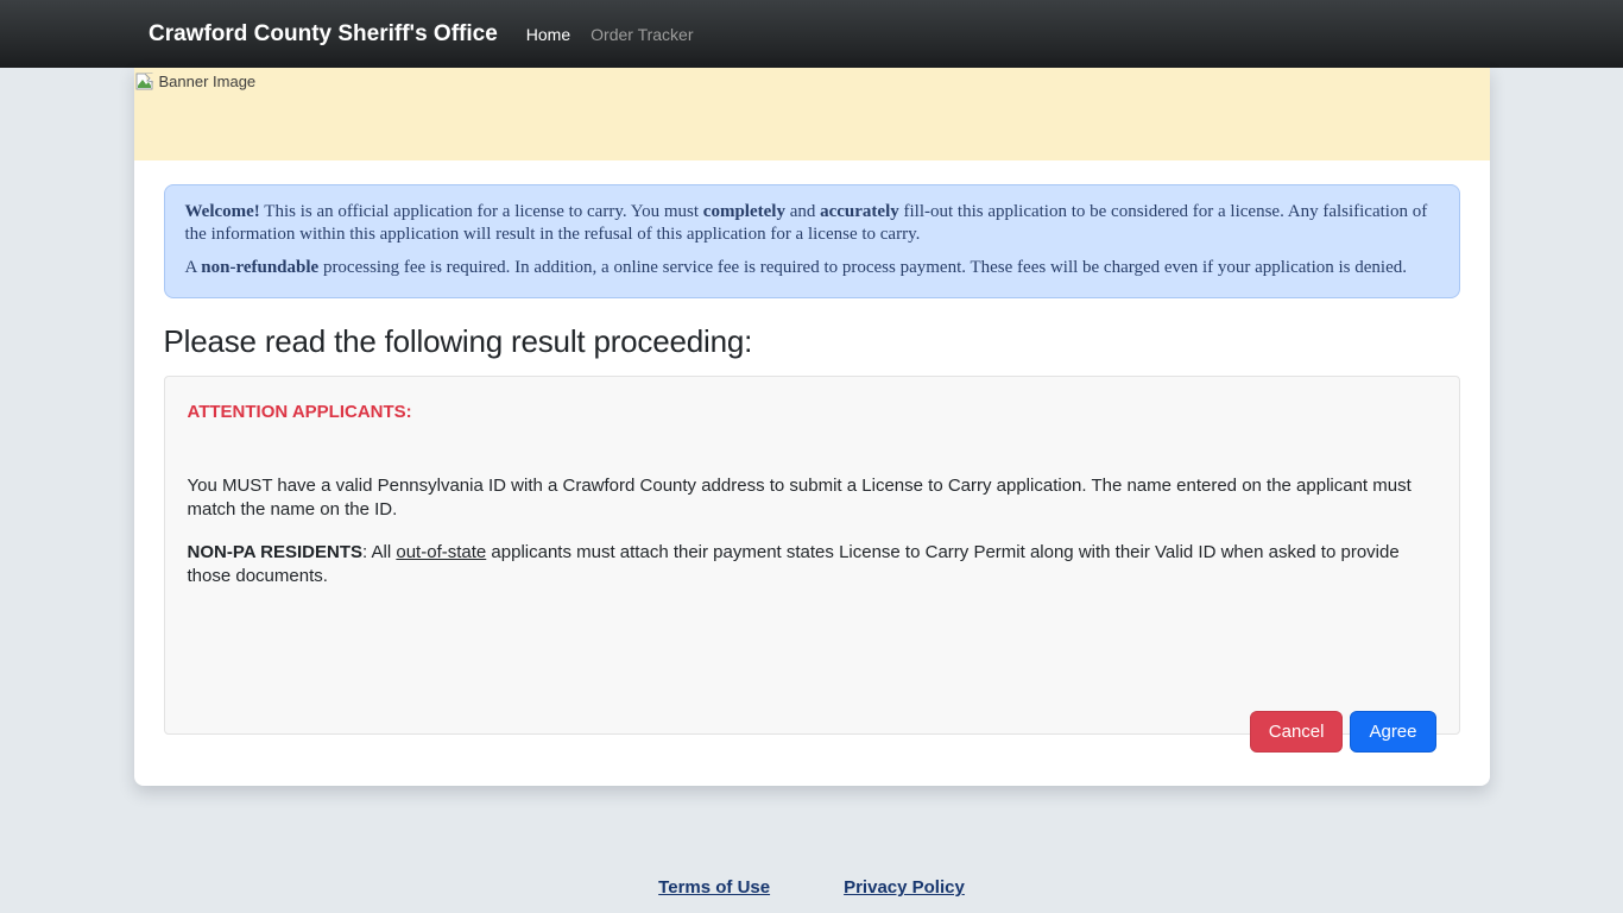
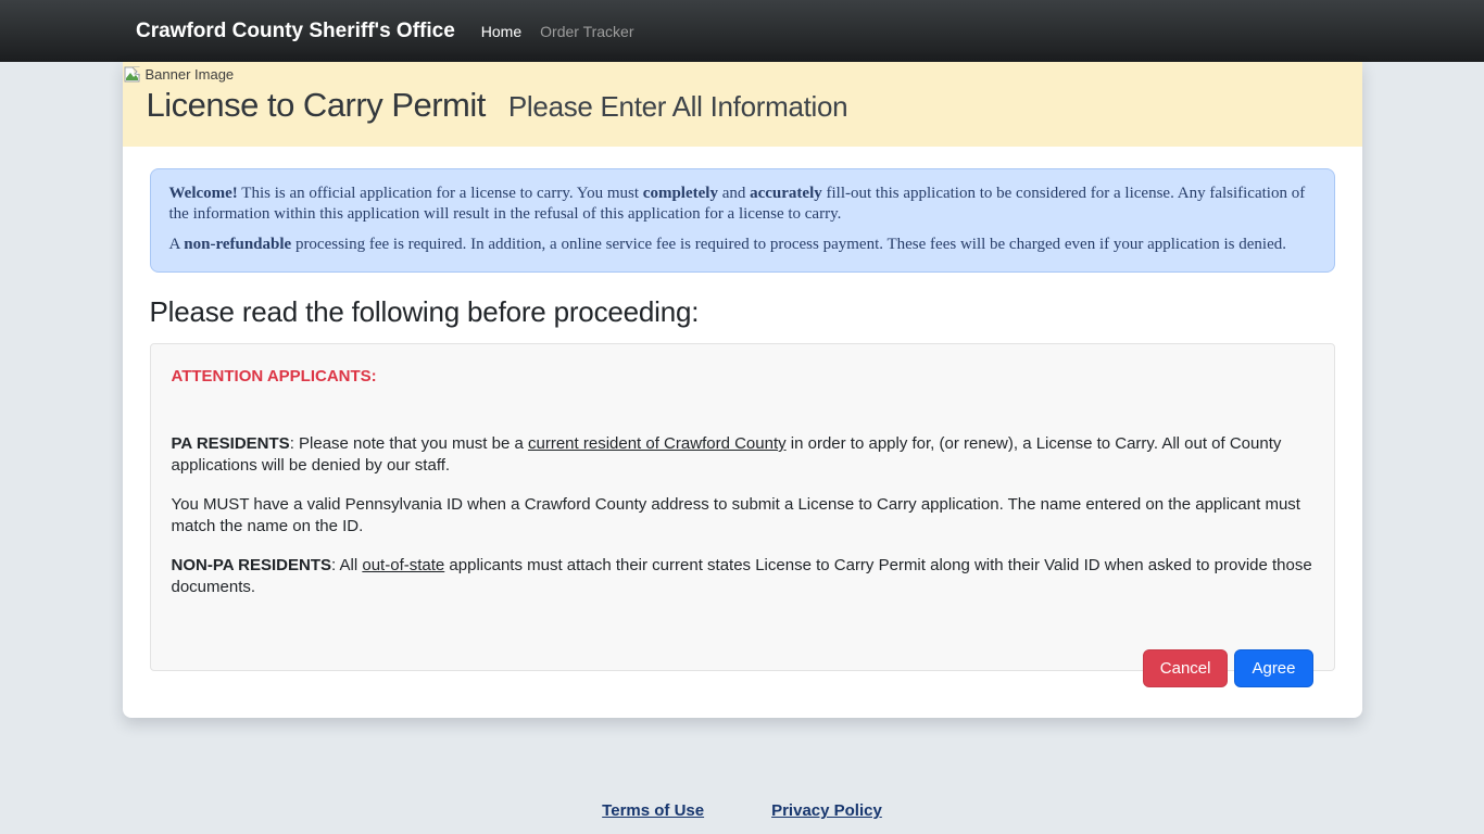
  Crawford County Sheriff's Office
  Home
  Order Tracker
  Banner Image
+ License to Carry Permit
+ Please Enter All Information
  Welcome! This is an official application for a license to carry. You must completely and accurately fill-out this application to be considered for a license. Any falsification of the information within this application will result in the refusal of this application for a license to carry.
  A non-refundable processing fee is required. In addition, a online service fee is required to process payment. These fees will be charged even if your application is denied.
- Please read the following result proceeding:
+ Please read the following before proceeding:
  ATTENTION APPLICANTS:
+ PA RESIDENTS: Please note that you must be a current resident of Crawford County in order to apply for, (or renew), a License to Carry. All out of County applications will be denied by our staff.
- You MUST have a valid Pennsylvania ID with a Crawford County address to submit a License to Carry application. The name entered on the applicant must match the name on the ID.
+ You MUST have a valid Pennsylvania ID when a Crawford County address to submit a License to Carry application. The name entered on the applicant must match the name on the ID.
- NON-PA RESIDENTS: All out-of-state applicants must attach their payment states License to Carry Permit along with their Valid ID when asked to provide those documents.
+ NON-PA RESIDENTS: All out-of-state applicants must attach their current states License to Carry Permit along with their Valid ID when asked to provide those documents.
  Cancel
  Agree
  Terms of Use
  Privacy Policy
